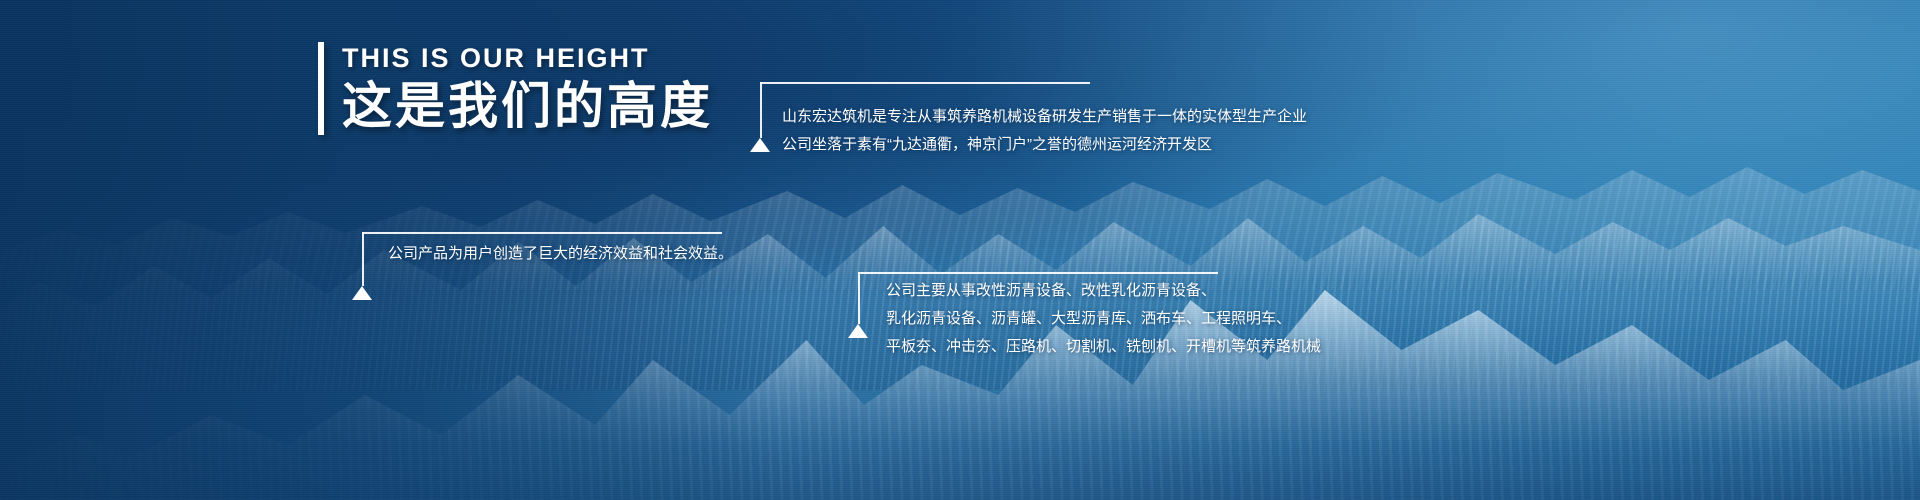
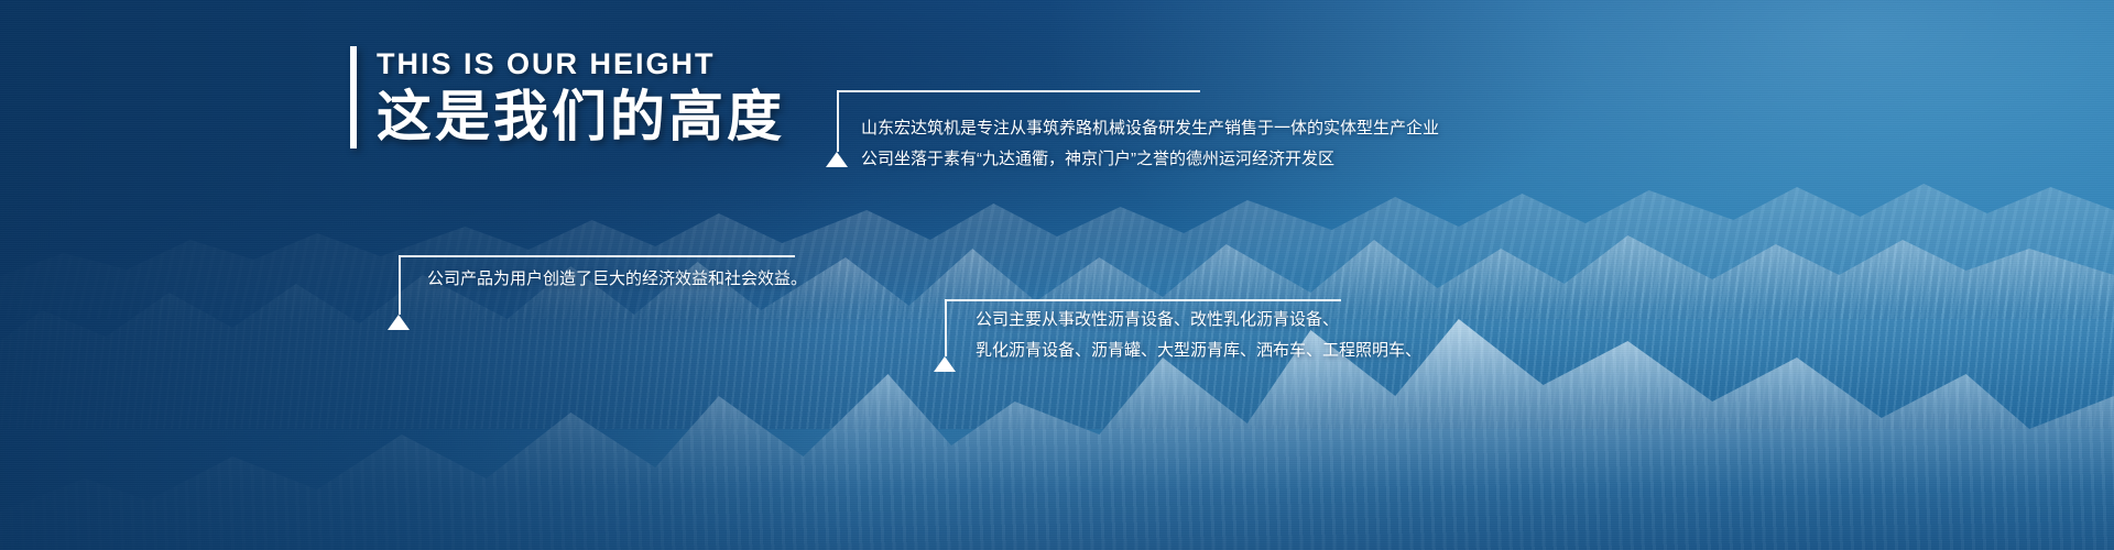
  THIS IS OUR HEIGHT
  这是我们的高度
  山东宏达筑机是专注从事筑养路机械设备研发生产销售于一体的实体型生产企业
  公司坐落于素有“九达通衢，神京门户”之誉的德州运河经济开发区
  公司产品为用户创造了巨大的经济效益和社会效益。
  公司主要从事改性沥青设备、改性乳化沥青设备、
  乳化沥青设备、沥青罐、大型沥青库、洒布车、工程照明车、
- 平板夯、冲击夯、压路机、切割机、铣刨机、开槽机等筑养路机械
